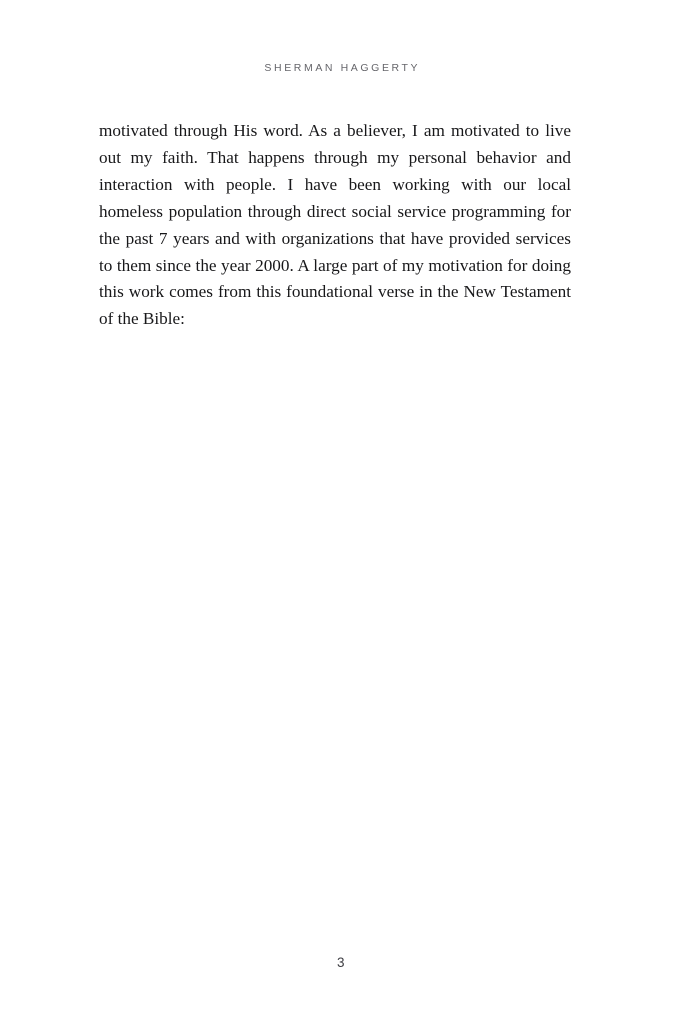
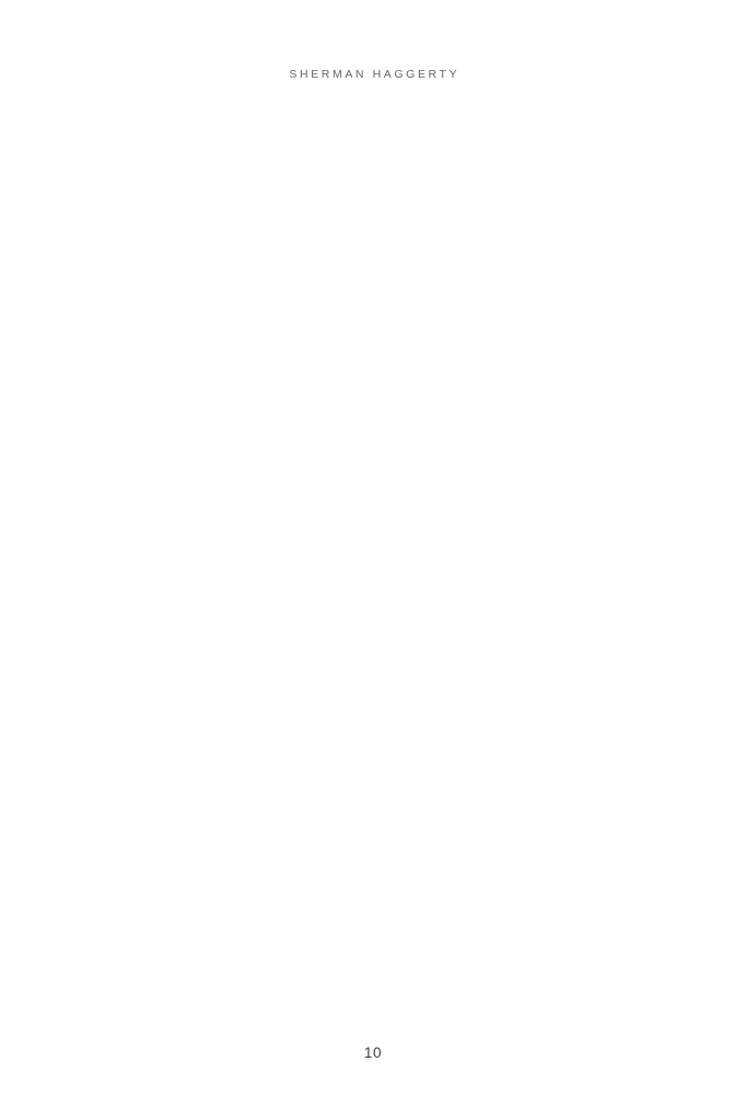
  SHERMAN HAGGERTY
- motivated through His word. As a believer, I am motivated to live out my faith. That happens through my personal behavior and interaction with people. I have been working with our local homeless population through direct social service programming for the past 7 years and with organizations that have provided services to them since the year 2000. A large part of my motivation for doing this work comes from this foundational verse in the New Testament of the Bible:
- 3
+ 10
